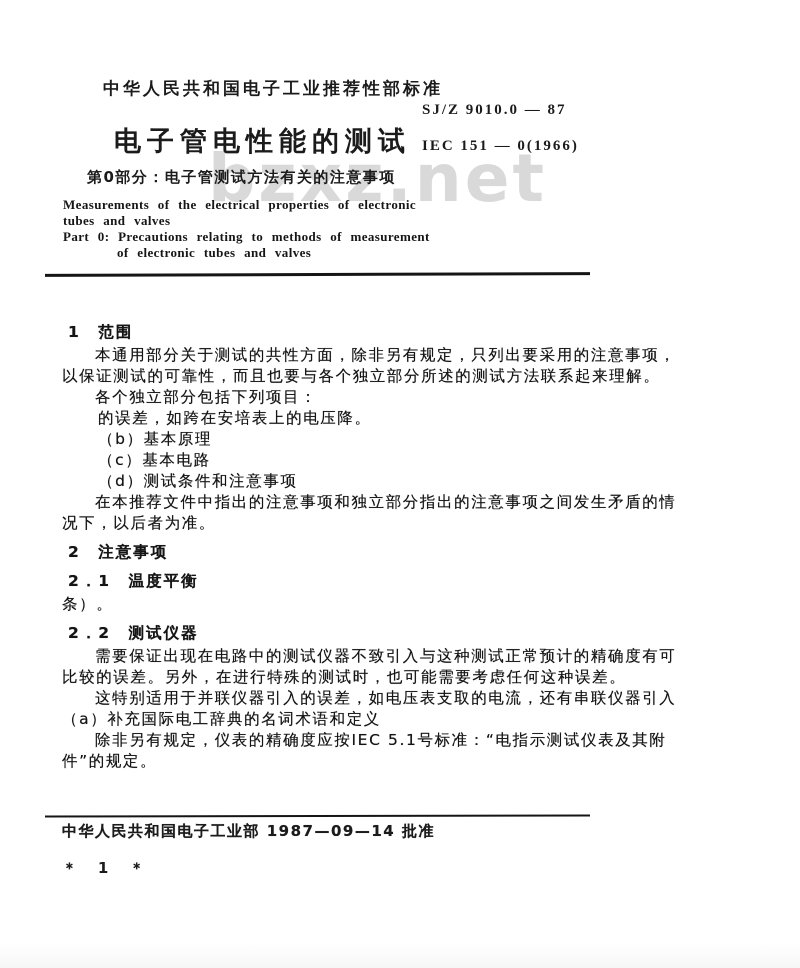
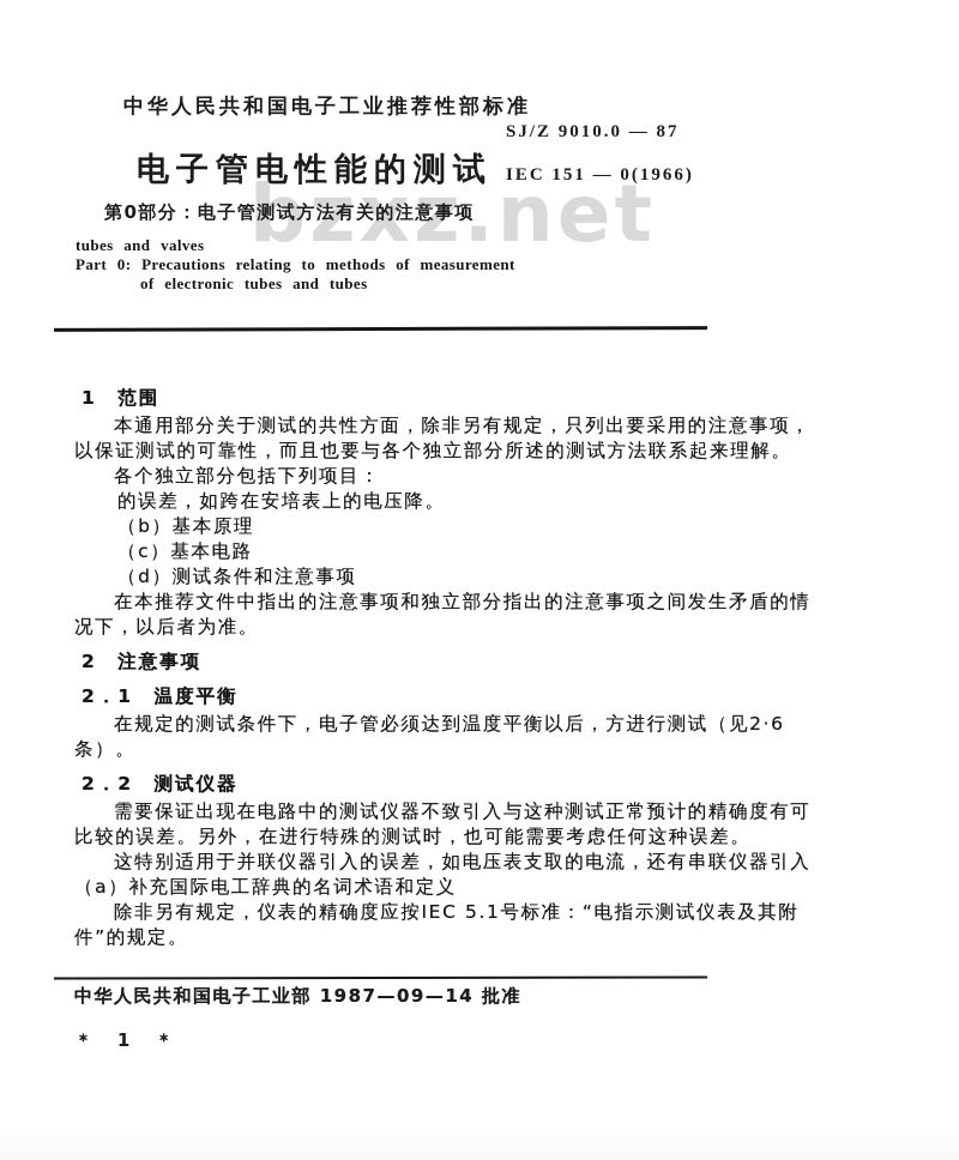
  bzxz.net
  中华人民共和国电子工业推荐性部标准
  SJ/Z 9010.0 — 87
  电子管电性能的测试
  IEC 151 — 0(1966)
  第0部分：电子管测试方法有关的注意事项
- Measurements of the electrical properties of electronic
  tubes and valves
  Part 0: Precautions relating to methods of measurement
- of electronic tubes and valves
+ of electronic tubes and tubes
  1 范围
  本通用部分关于测试的共性方面，除非另有规定，只列出要采用的注意事项，
  以保证测试的可靠性，而且也要与各个独立部分所述的测试方法联系起来理解。
  各个独立部分包括下列项目：
  的误差，如跨在安培表上的电压降。
  （b）基本原理
  （c）基本电路
  （d）测试条件和注意事项
  在本推荐文件中指出的注意事项和独立部分指出的注意事项之间发生矛盾的情
  况下，以后者为准。
  2 注意事项
  2．1 温度平衡
+ 在规定的测试条件下，电子管必须达到温度平衡以后，方进行测试（见2·6
  条）。
  2．2 测试仪器
  需要保证出现在电路中的测试仪器不致引入与这种测试正常预计的精确度有可
  比较的误差。另外，在进行特殊的测试时，也可能需要考虑任何这种误差。
  这特别适用于并联仪器引入的误差，如电压表支取的电流，还有串联仪器引入
  （a）补充国际电工辞典的名词术语和定义
  除非另有规定，仪表的精确度应按IEC 5.1号标准：“电指示测试仪表及其附
  件”的规定。
  中华人民共和国电子工业部 1987—09—14 批准
  ＊ 1 ＊
